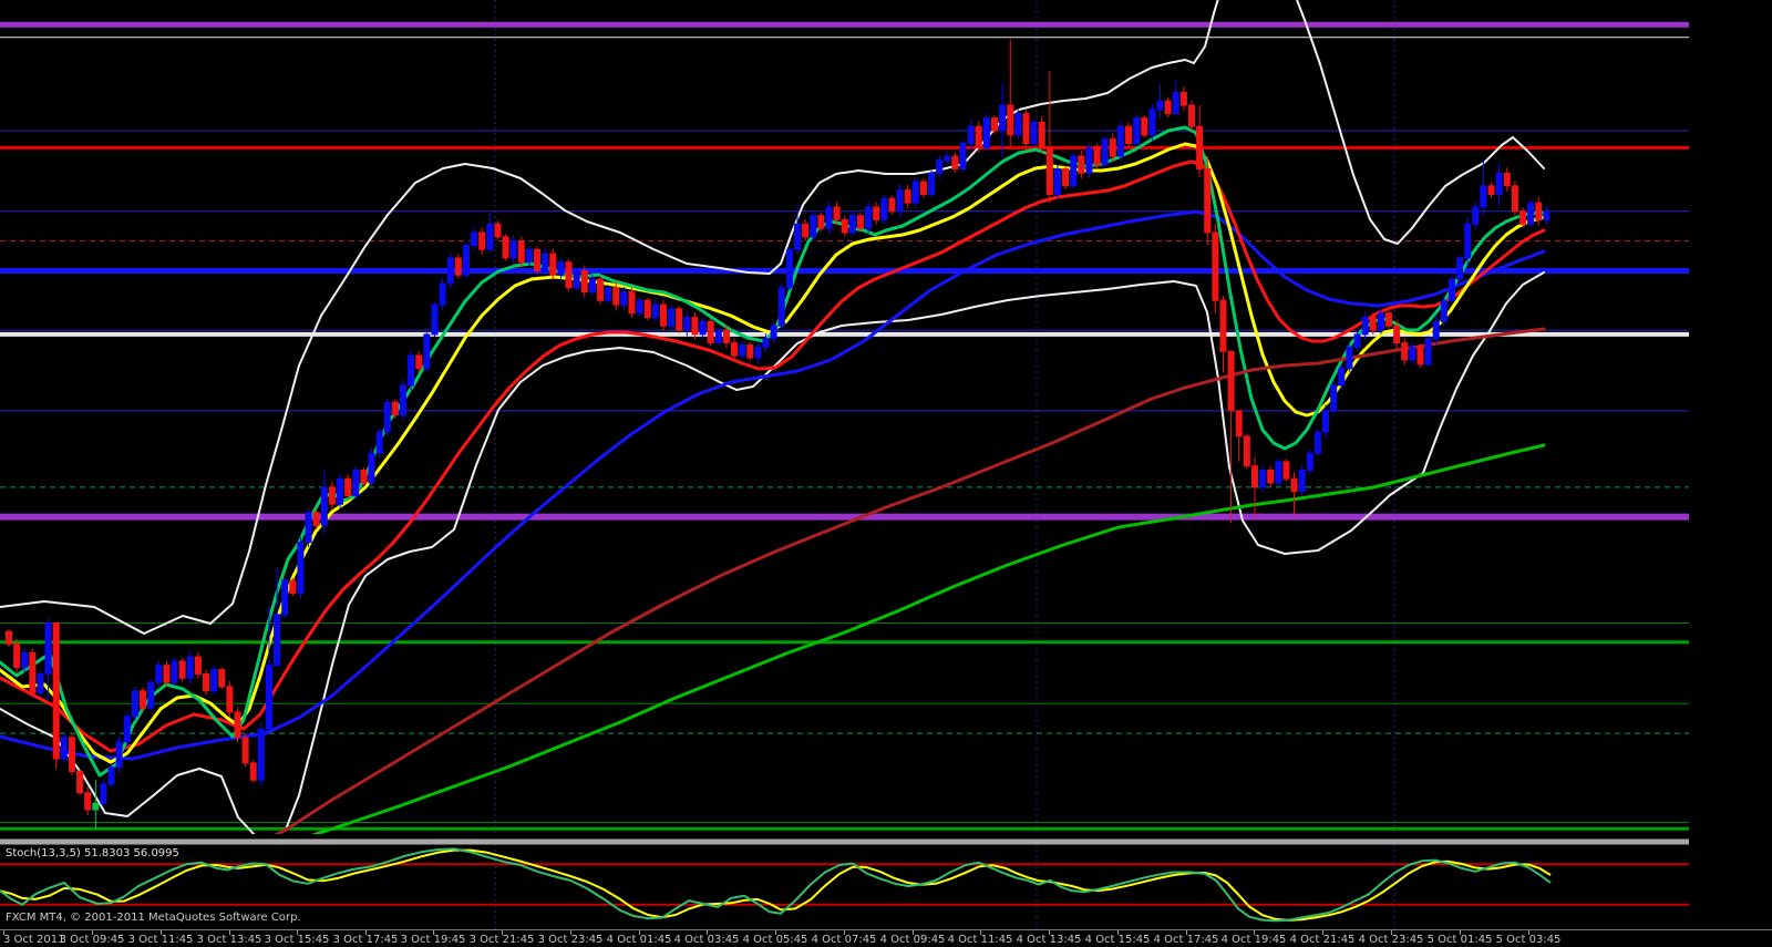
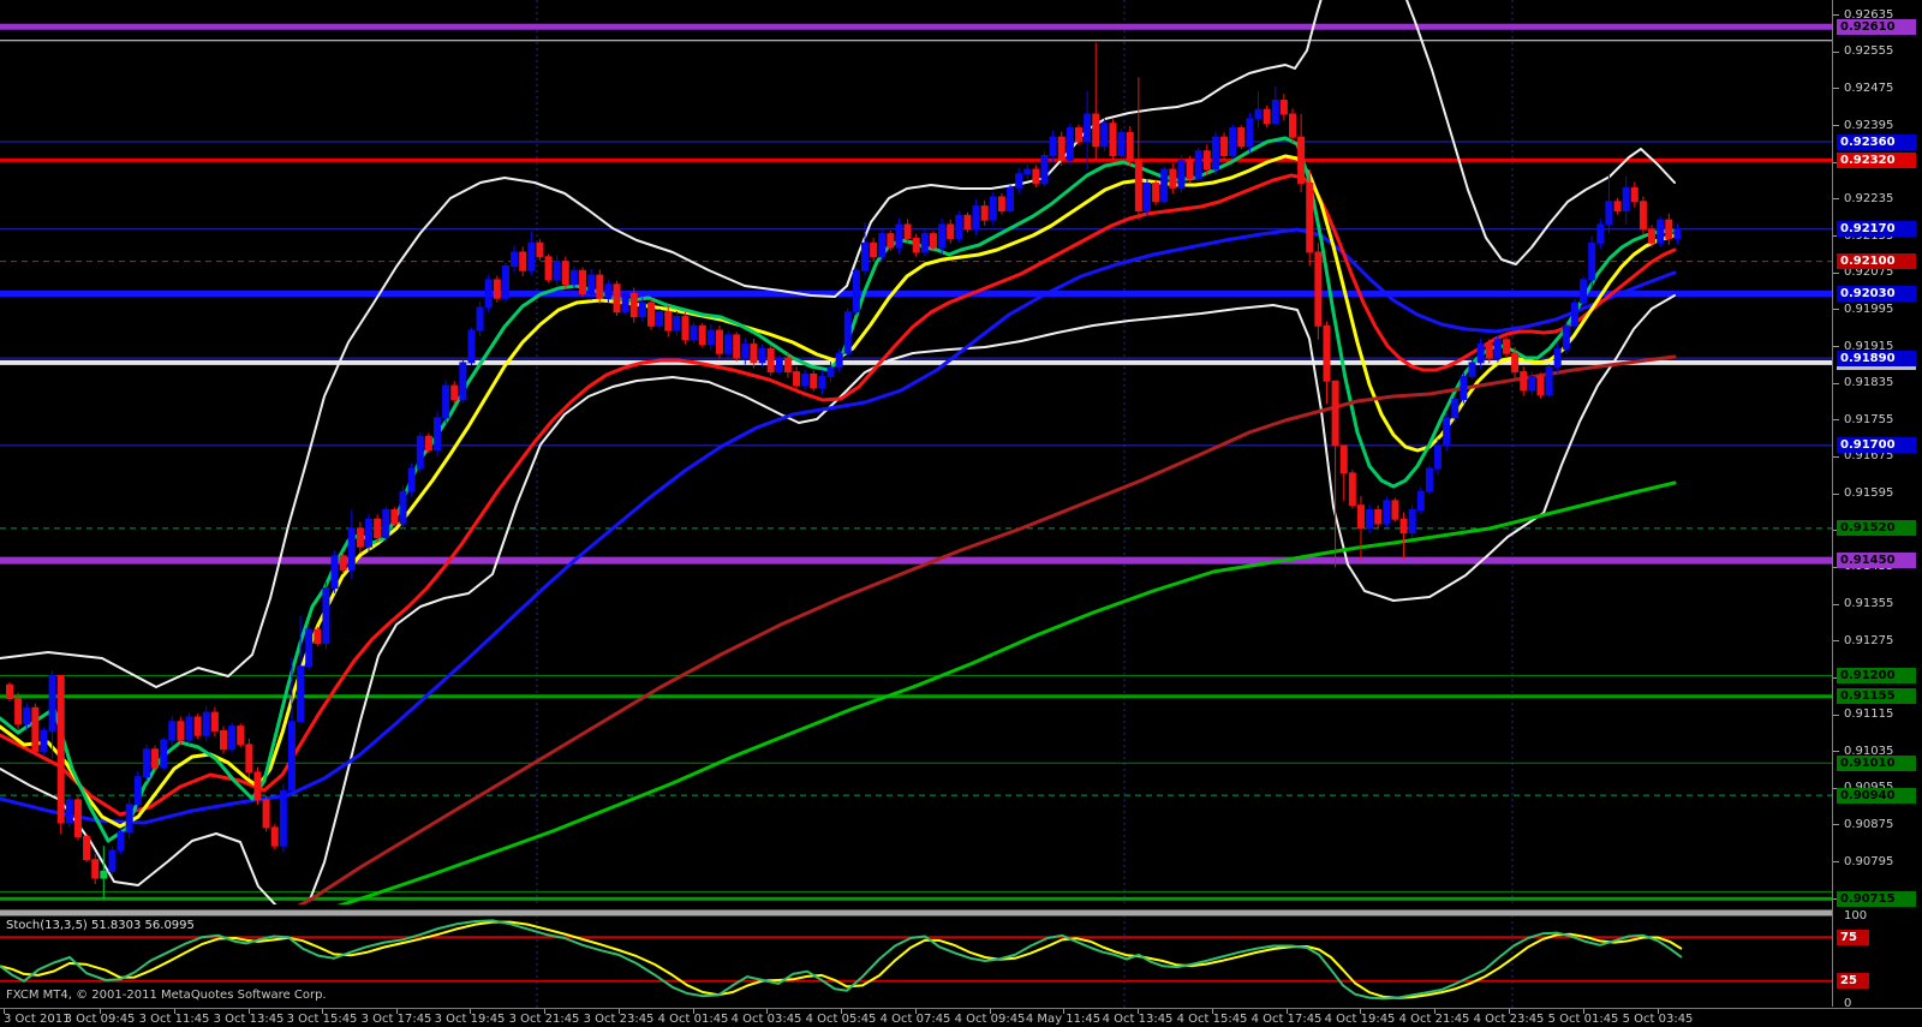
  Stoch(13,3,5) 51.8303 56.0995
  FXCM MT4, © 2001-2011 MetaQuotes Software Corp.
+ 0.92635
+ 0.92555
+ 0.92475
+ 0.92395
+ 0.92235
+ 0.92075
+ 0.91995
+ 0.91915
+ 0.91835
+ 0.91755
+ 0.91675
+ 0.91595
+ 0.91355
+ 0.91275
+ 0.91115
+ 0.91035
+ 0.90875
+ 0.90795
+ 0.92610
+ 0.92360
+ 0.92320
+ 0.92170
+ 0.92100
+ 0.92030
+ 0.91890
+ 0.91700
+ 0.91520
+ 0.91450
+ 0.91200
+ 0.91155
+ 0.91010
+ 0.90940
+ 0.90715
+ 100
+ 0
+ 75
+ 25
  3 Oct 2011
  3 Oct 09:45
  3 Oct 11:45
  3 Oct 13:45
  3 Oct 15:45
  3 Oct 17:45
  3 Oct 19:45
  3 Oct 21:45
  3 Oct 23:45
  4 Oct 01:45
  4 Oct 03:45
  4 Oct 05:45
  4 Oct 07:45
  4 Oct 09:45
- 4 Oct 11:45
+ 4 May 11:45
  4 Oct 13:45
  4 Oct 15:45
  4 Oct 17:45
  4 Oct 19:45
  4 Oct 21:45
  4 Oct 23:45
  5 Oct 01:45
  5 Oct 03:45
